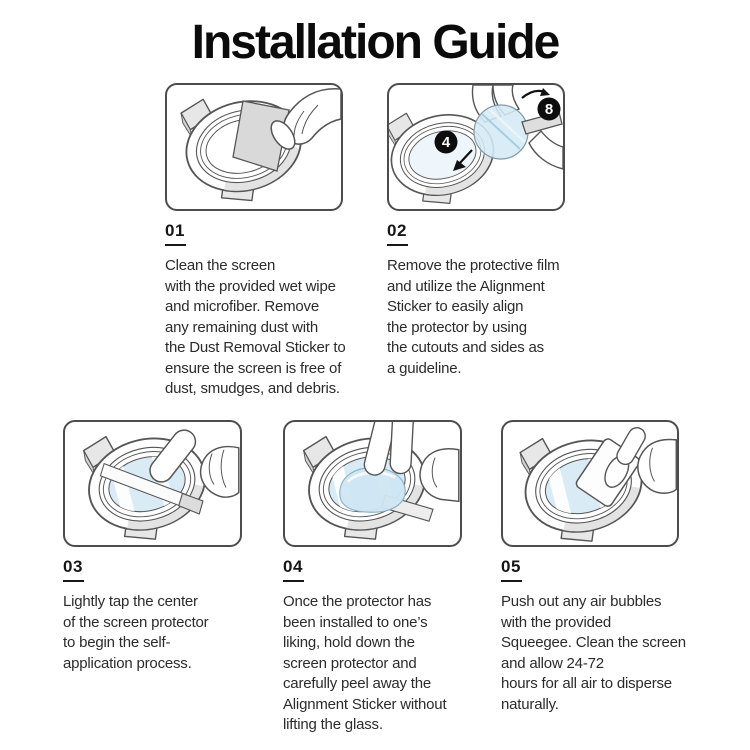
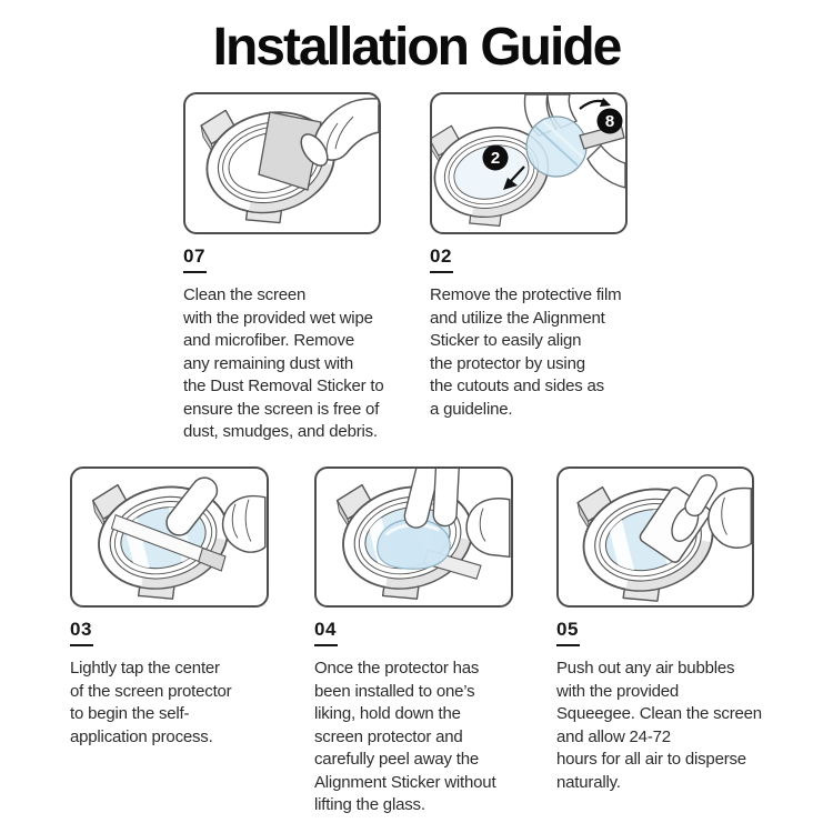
  Installation Guide
- 01
+ 07
  Clean the screen
  with the provided wet wipe
  and microfiber. Remove
  any remaining dust with
  the Dust Removal Sticker to
  ensure the screen is free of
  dust, smudges, and debris.
  8
- 4
+ 2
  02
  Remove the protective film
  and utilize the Alignment
  Sticker to easily align
  the protector by using
  the cutouts and sides as
  a guideline.
  03
  Lightly tap the center
  of the screen protector
  to begin the self-
  application process.
  04
  Once the protector has
  been installed to one’s
  liking, hold down the
  screen protector and
  carefully peel away the
  Alignment Sticker without
  lifting the glass.
  05
  Push out any air bubbles
  with the provided
  Squeegee. Clean the screen
  and allow 24-72
  hours for all air to disperse
  naturally.
